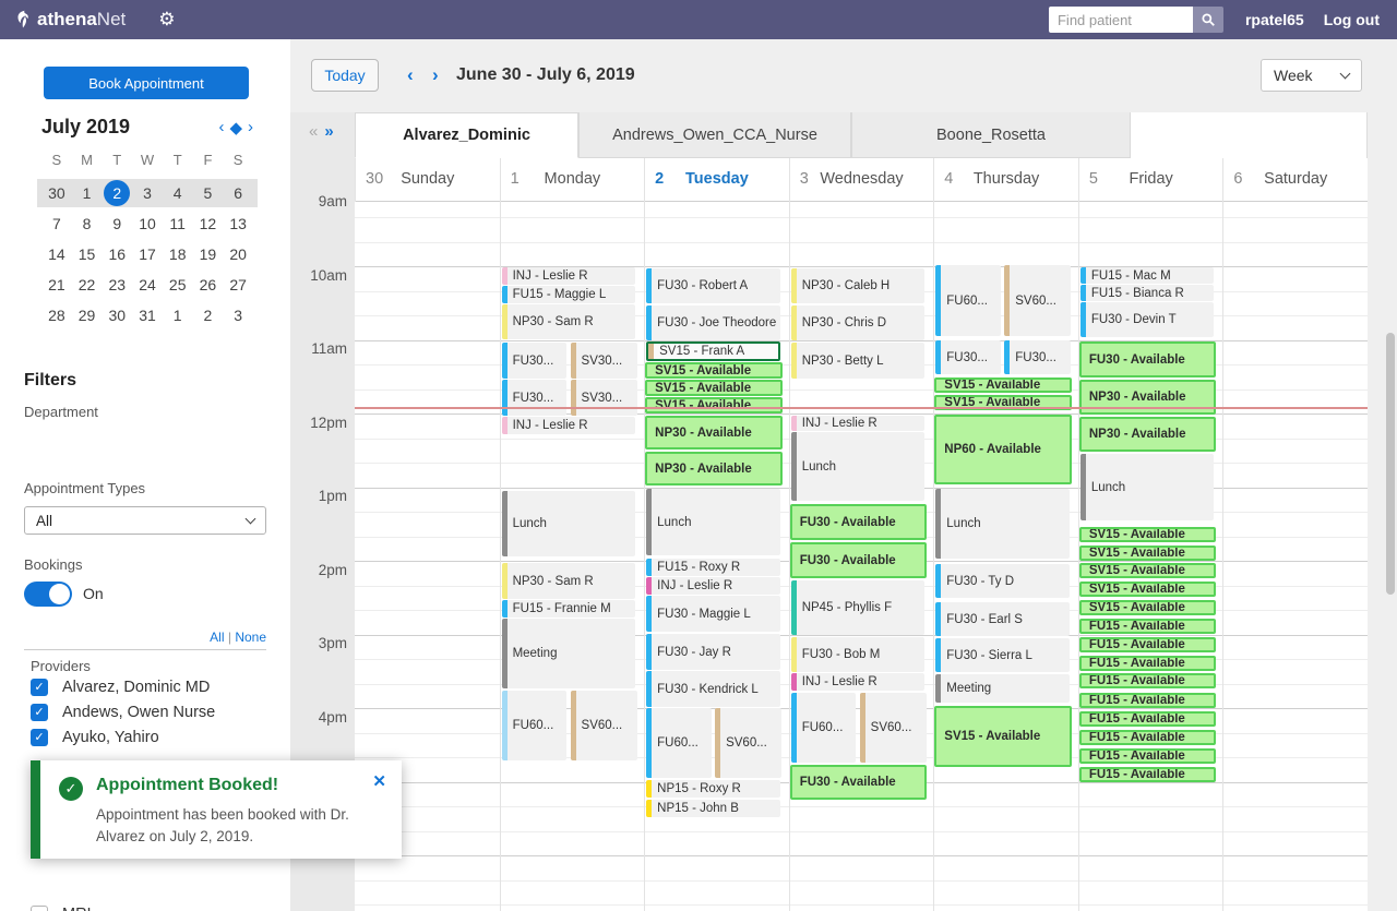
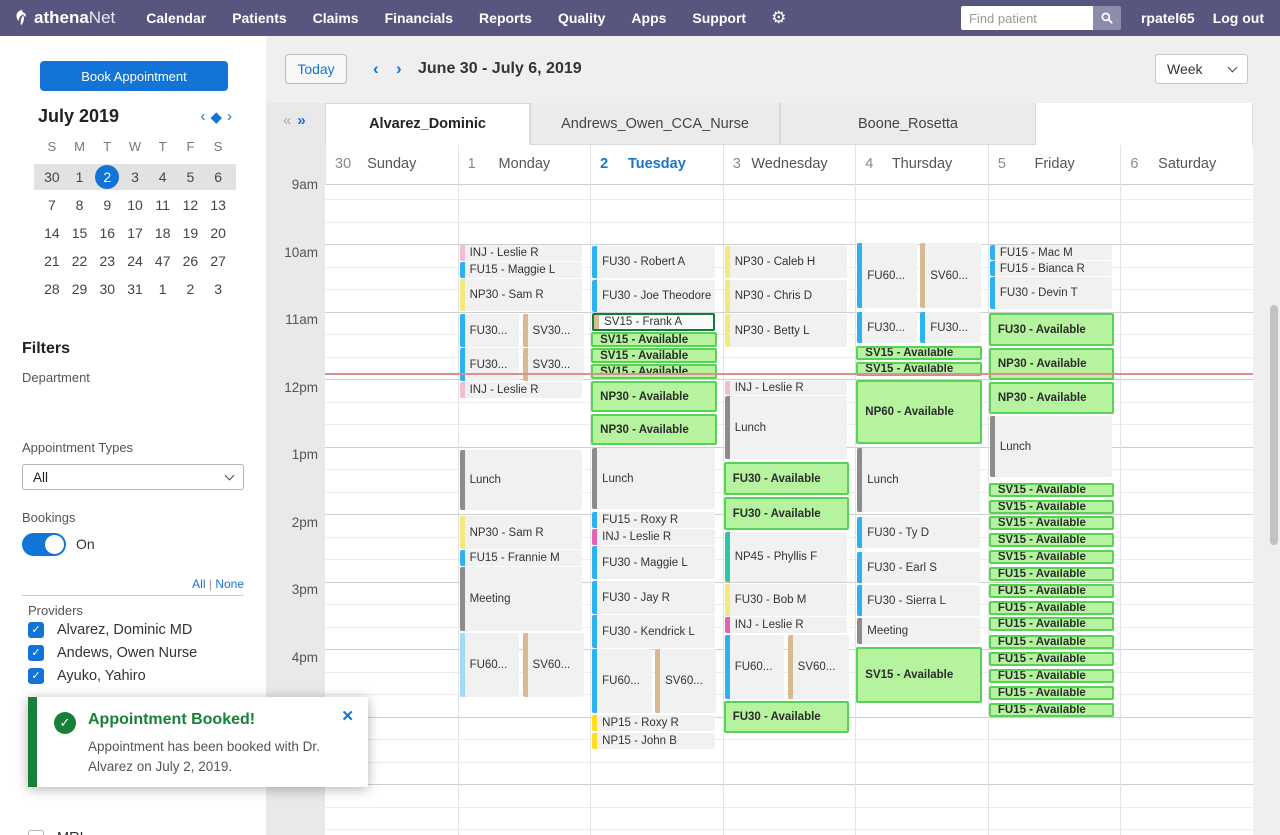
  athena
  Net
+ Calendar
+ Patients
+ Claims
+ Financials
+ Reports
+ Quality
+ Apps
+ Support
  ⚙
  Find patient
  rpatel65
  Log out
  Today
  ‹
  ›
  June 30 - July 6, 2019
  Week
  9am
  10am
  11am
  12pm
  1pm
  2pm
  3pm
  4pm
  « »
  Alvarez_Dominic
  Andrews_Owen_CCA_Nurse
  Boone_Rosetta
  30
  Sunday
  1
  Monday
  2
  Tuesday
  3
  Wednesday
  4
  Thursday
  5
  Friday
  6
  Saturday
  INJ - Leslie R
  FU15 - Maggie L
  NP30 - Sam R
  FU30...
  SV30...
  FU30...
  SV30...
  INJ - Leslie R
  Lunch
  NP30 - Sam R
  FU15 - Frannie M
  Meeting
  FU60...
  SV60...
  FU30 - Robert A
  FU30 - Joe Theodore
  SV15 - Frank A
  SV15 - Available
  SV15 - Available
  SV15 - Available
  NP30 - Available
  NP30 - Available
  Lunch
  FU15 - Roxy R
  INJ - Leslie R
  FU30 - Maggie L
  FU30 - Jay R
  FU30 - Kendrick L
  FU60...
  SV60...
  NP15 - Roxy R
  NP15 - John B
  NP30 - Caleb H
  NP30 - Chris D
  NP30 - Betty L
  INJ - Leslie R
  Lunch
  FU30 - Available
  FU30 - Available
  NP45 - Phyllis F
  FU30 - Bob M
  INJ - Leslie R
  FU60...
  SV60...
  FU30 - Available
  FU60...
  SV60...
  FU30...
  FU30...
  SV15 - Available
  SV15 - Available
  NP60 - Available
  Lunch
  FU30 - Ty D
  FU30 - Earl S
  FU30 - Sierra L
  Meeting
  SV15 - Available
  FU15 - Mac M
  FU15 - Bianca R
  FU30 - Devin T
  FU30 - Available
  NP30 - Available
  NP30 - Available
  Lunch
  SV15 - Available
  SV15 - Available
  SV15 - Available
  SV15 - Available
  SV15 - Available
  FU15 - Available
  FU15 - Available
  FU15 - Available
  FU15 - Available
  FU15 - Available
  FU15 - Available
  FU15 - Available
  FU15 - Available
  FU15 - Available
  Book Appointment
  July 2019
  ‹
  ◆
  ›
  S
  M
  T
  W
  T
  F
  S
  30
  1
  2
  3
  4
  5
  6
  7
  8
  9
  10
  11
  12
  13
  14
  15
  16
  17
  18
  19
  20
  21
  22
  23
  24
- 25
+ 47
  26
  27
  28
  29
  30
  31
  1
  2
  3
  Filters
  Department
  Appointment Types
  All
  Bookings
  On
  All | None
  Providers
  ✓
  Alvarez, Dominic MD
  ✓
  Andews, Owen Nurse
  ✓
  Ayuko, Yahiro
  ✓
  Appointment Booked!
  Appointment has been booked with Dr. Alvarez on July 2, 2019.
  ✕
